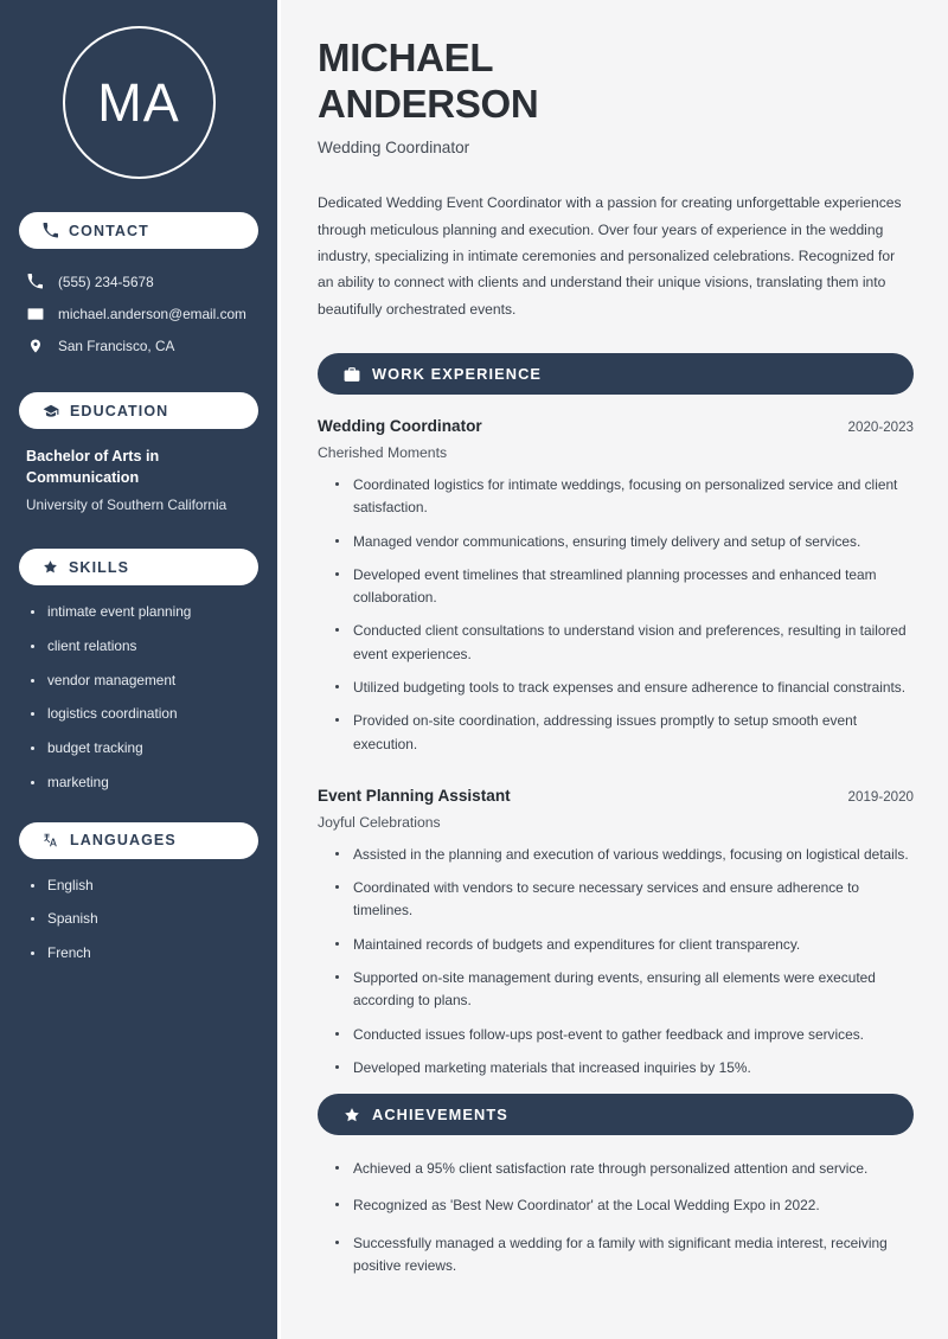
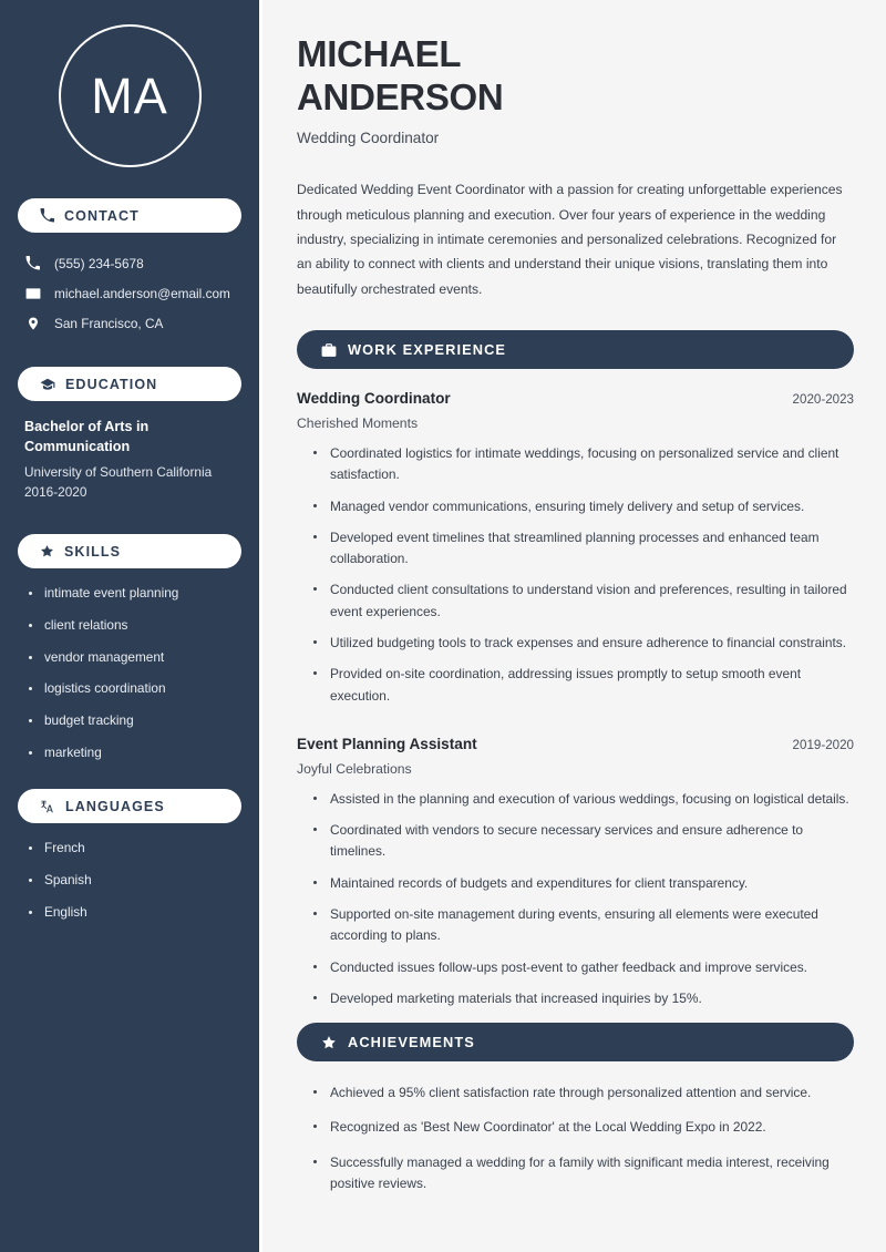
  MA
  CONTACT
  (555) 234-5678
  michael.anderson@email.com
  San Francisco, CA
  EDUCATION
  Bachelor of Arts in Communication
  University of Southern California
+ 2016-2020
  SKILLS
  intimate event planning
  client relations
  vendor management
  logistics coordination
  budget tracking
  marketing
  LANGUAGES
- English
+ French
  Spanish
- French
+ English
  MICHAEL
  ANDERSON
  Wedding Coordinator
  Dedicated Wedding Event Coordinator with a passion for creating unforgettable experiences through meticulous planning and execution. Over four years of experience in the wedding industry, specializing in intimate ceremonies and personalized celebrations. Recognized for an ability to connect with clients and understand their unique visions, translating them into beautifully orchestrated events.
  WORK EXPERIENCE
  Wedding Coordinator
  2020-2023
  Cherished Moments
  Coordinated logistics for intimate weddings, focusing on personalized service and client satisfaction.
  Managed vendor communications, ensuring timely delivery and setup of services.
  Developed event timelines that streamlined planning processes and enhanced team collaboration.
  Conducted client consultations to understand vision and preferences, resulting in tailored event experiences.
  Utilized budgeting tools to track expenses and ensure adherence to financial constraints.
  Provided on-site coordination, addressing issues promptly to setup smooth event execution.
  Event Planning Assistant
  2019-2020
  Joyful Celebrations
  Assisted in the planning and execution of various weddings, focusing on logistical details.
  Coordinated with vendors to secure necessary services and ensure adherence to timelines.
  Maintained records of budgets and expenditures for client transparency.
  Supported on-site management during events, ensuring all elements were executed according to plans.
  Conducted issues follow-ups post-event to gather feedback and improve services.
  Developed marketing materials that increased inquiries by 15%.
  ACHIEVEMENTS
  Achieved a 95% client satisfaction rate through personalized attention and service.
  Recognized as 'Best New Coordinator' at the Local Wedding Expo in 2022.
  Successfully managed a wedding for a family with significant media interest, receiving positive reviews.
